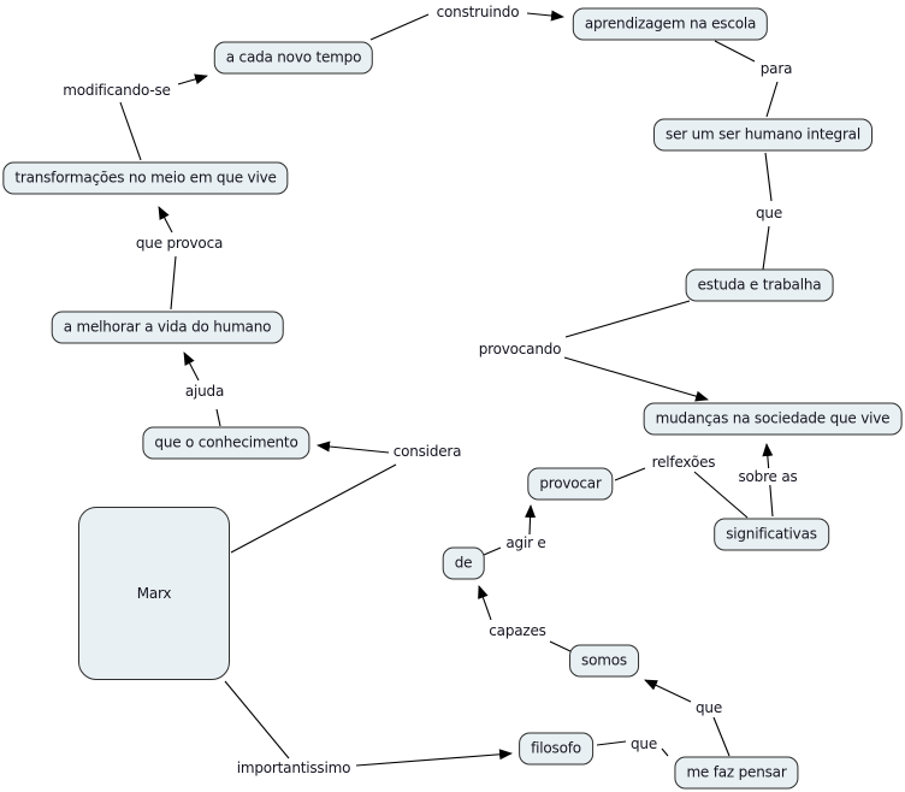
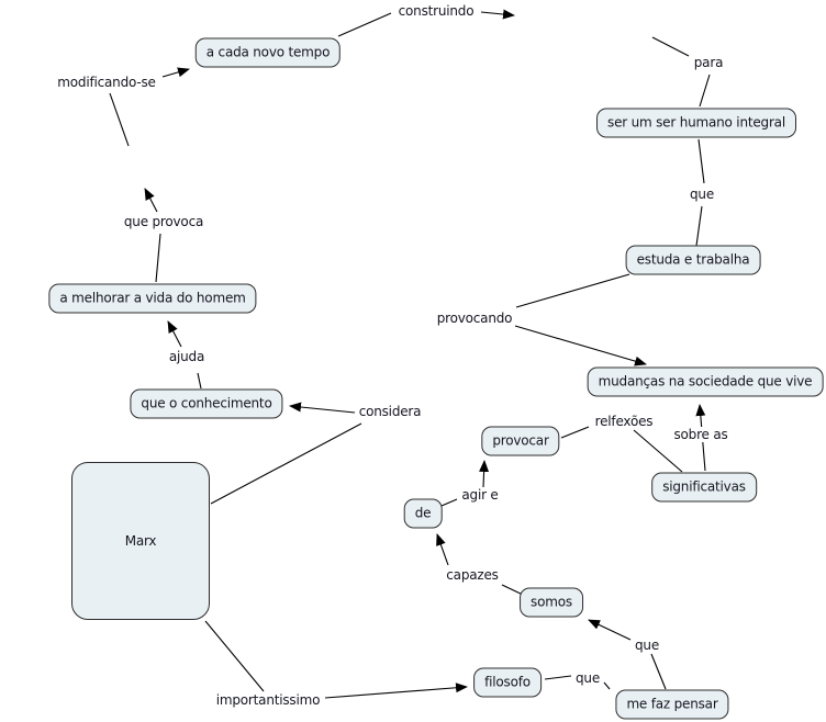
  construindo
  modificando-se
  que provoca
  ajuda
  considera
  para
  que
  provocando
  relfexões
  sobre as
  agir e
  capazes
  que
  que
  importantissimo
  a cada novo tempo
- aprendizagem na escola
- transformações no meio em que vive
  ser um ser humano integral
  estuda e trabalha
- a melhorar a vida do humano
+ a melhorar a vida do homem
  que o conhecimento
  mudanças na sociedade que vive
  provocar
  significativas
  de
  somos
  Marx
  filosofo
  me faz pensar
